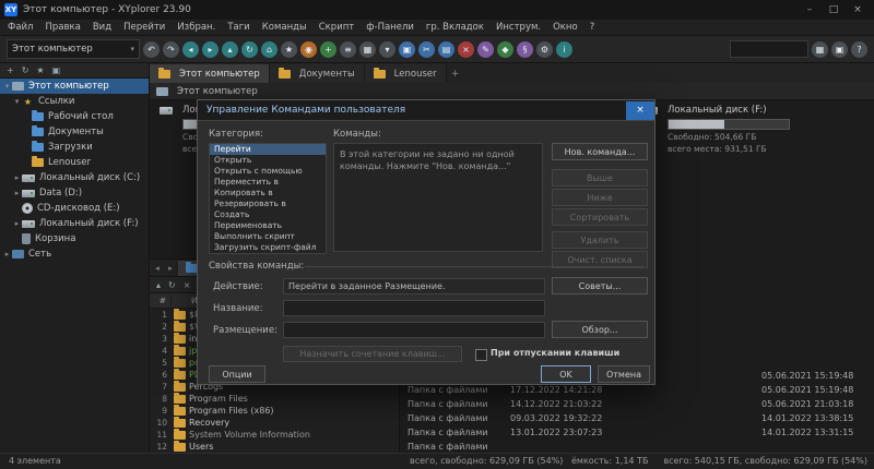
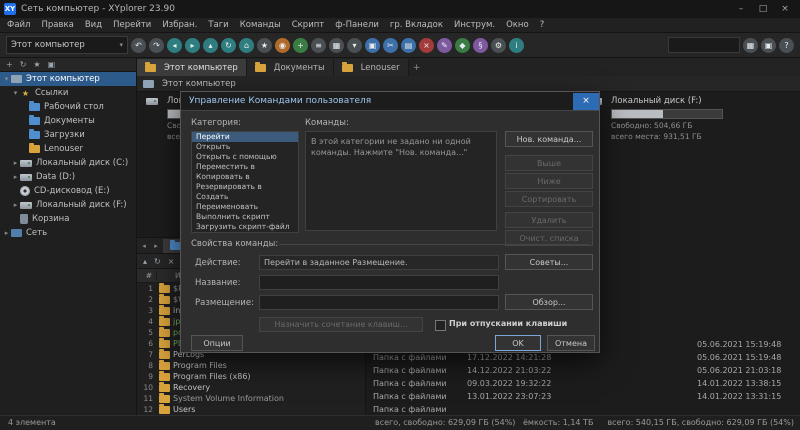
  XY
- Этот компьютер - XYplorer 23.90
+ Сеть компьютер - XYplorer 23.90
  –
  □
  ×
  Файл
  Правка
  Вид
  Перейти
  Избран.
  Таги
  Команды
  Скрипт
  ф-Панели
  гр. Вкладок
  Инструм.
  Окно
  ?
  Этот компьютер
  ▾
  ↶
  ↷
  ◂
  ▸
  ▴
  ↻
  ⌂
  ★
  ◉
  +
  ≡
  ▦
  ▾
  ▣
  ✂
  ▤
  ×
  ✎
  ◆
  §
  ⚙
  i
  ▦
  ▣
  ?
  +
  ↻
  ★
  ▣
  ▾
  Этот компьютер
  ▾
  ★
  Ссылки
  Рабочий стол
  Документы
  Загрузки
  Lenouser
  ▸
  Локальный диск (C:)
  ▸
  Data (D:)
  CD-дисковод (E:)
  ▸
  Локальный диск (F:)
  Корзина
  ▸
  Сеть
  Этот компьютер
  Документы
  Lenouser
  +
  Этот компьютер
  Локальный диск (F:)
  Свободно: 504,66 ГБ
  всего места: 931,51 ГБ
  05.06.2021 15:19:48
  Папка с файлами
  17.12.2022 14:21:28
  05.06.2021 15:19:48
  Папка с файлами
  14.12.2022 21:03:22
  05.06.2021 21:03:18
  Папка с файлами
  09.03.2022 19:32:22
  14.01.2022 13:38:15
  Папка с файлами
  13.01.2022 23:07:23
  14.01.2022 13:31:15
  Папка с файлами
  ◂
  ▸
  ▴
  ↻
  ×
  #
  1
  2
  3
  4
  5
  6
  7
  PerLogs
  8
  Program Files
  9
  Program Files (x86)
  10
  Recovery
  11
  System Volume Information
  12
  Users
  4 элемента
  всего, свободно: 629,09 ГБ (54%)
  ёмкость: 1,14 ТБ
  всего: 540,15 ГБ, свободно: 629,09 ГБ (54%)
  Управление Командами пользователя
  ×
  Категория:
  Команды:
  Перейти
  Открыть
  Открыть с помощью
  Переместить в
  Копировать в
  Резервировать в
  Создать
  Переименовать
  Выполнить скрипт
  Загрузить скрипт-файл
  В этой категории не задано ни одной команды. Нажмите "Нов. команда..."
  Нов. команда...
  Выше
  Ниже
  Сортировать
  Удалить
  Очист. списка
  Свойства команды:
  Действие:
  Перейти в заданное Размещение.
  Советы...
  Название:
  Размещение:
  Обзор...
  Назначить сочетание клавиш...
  При отпускании клавиши
  Опции
  OK
  Отмена
